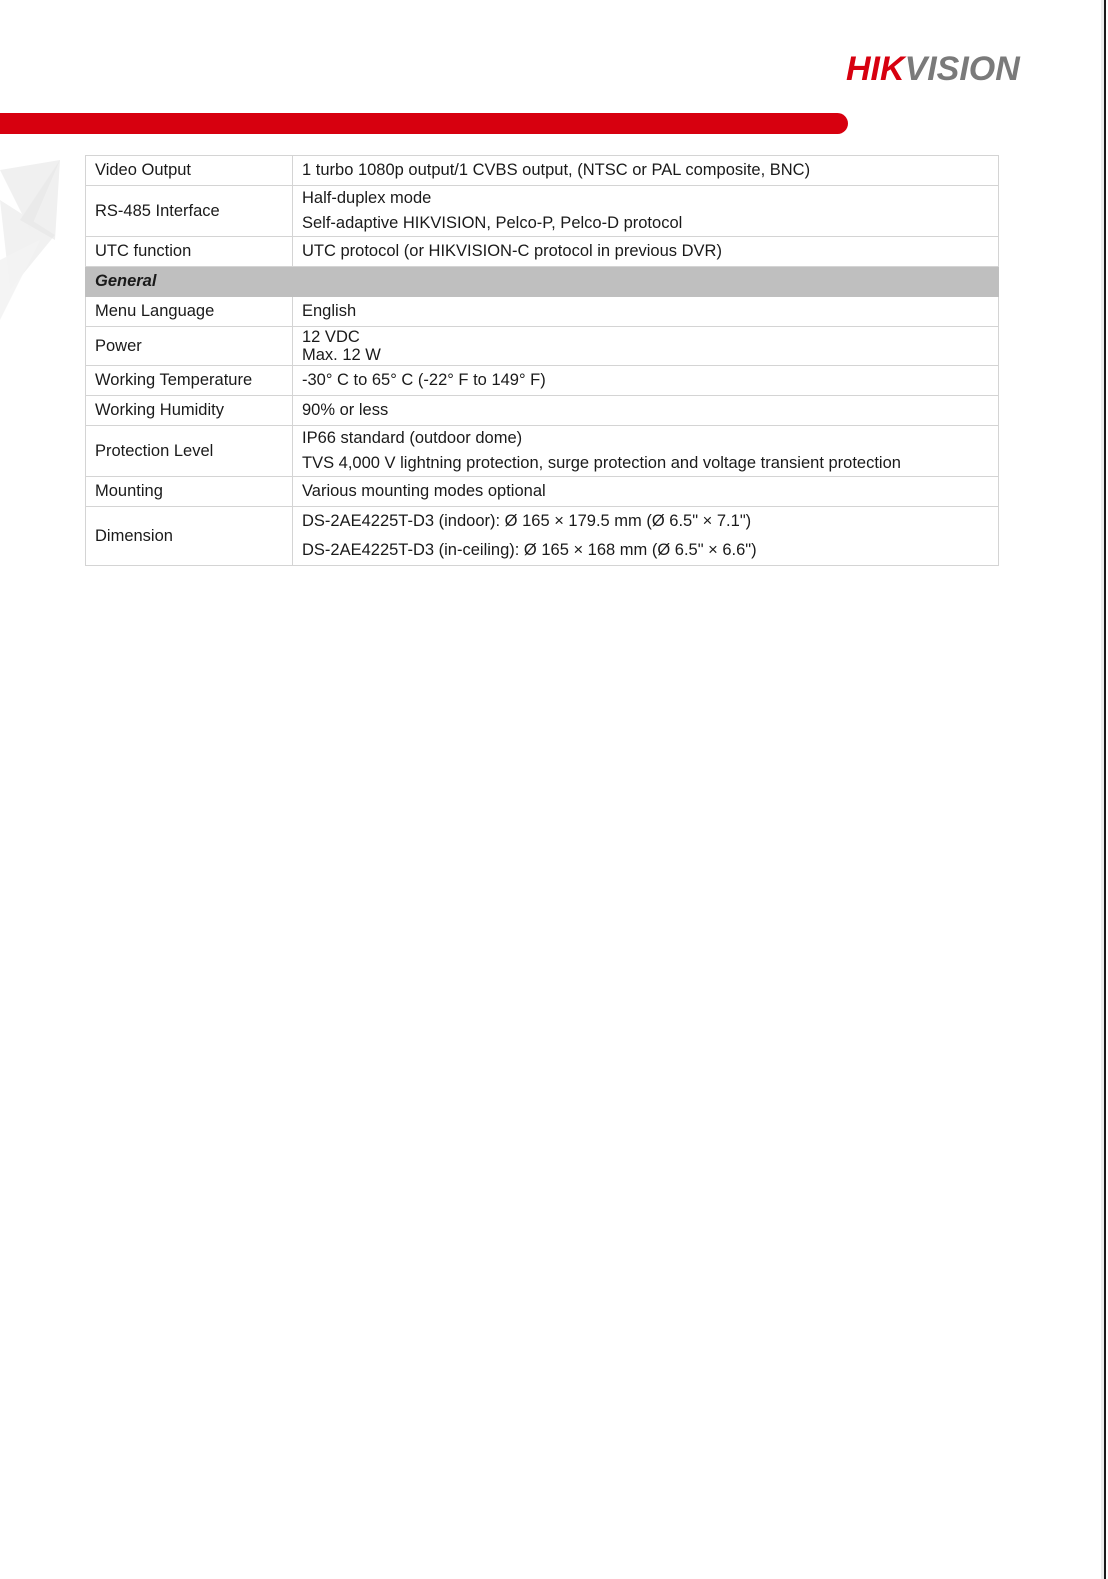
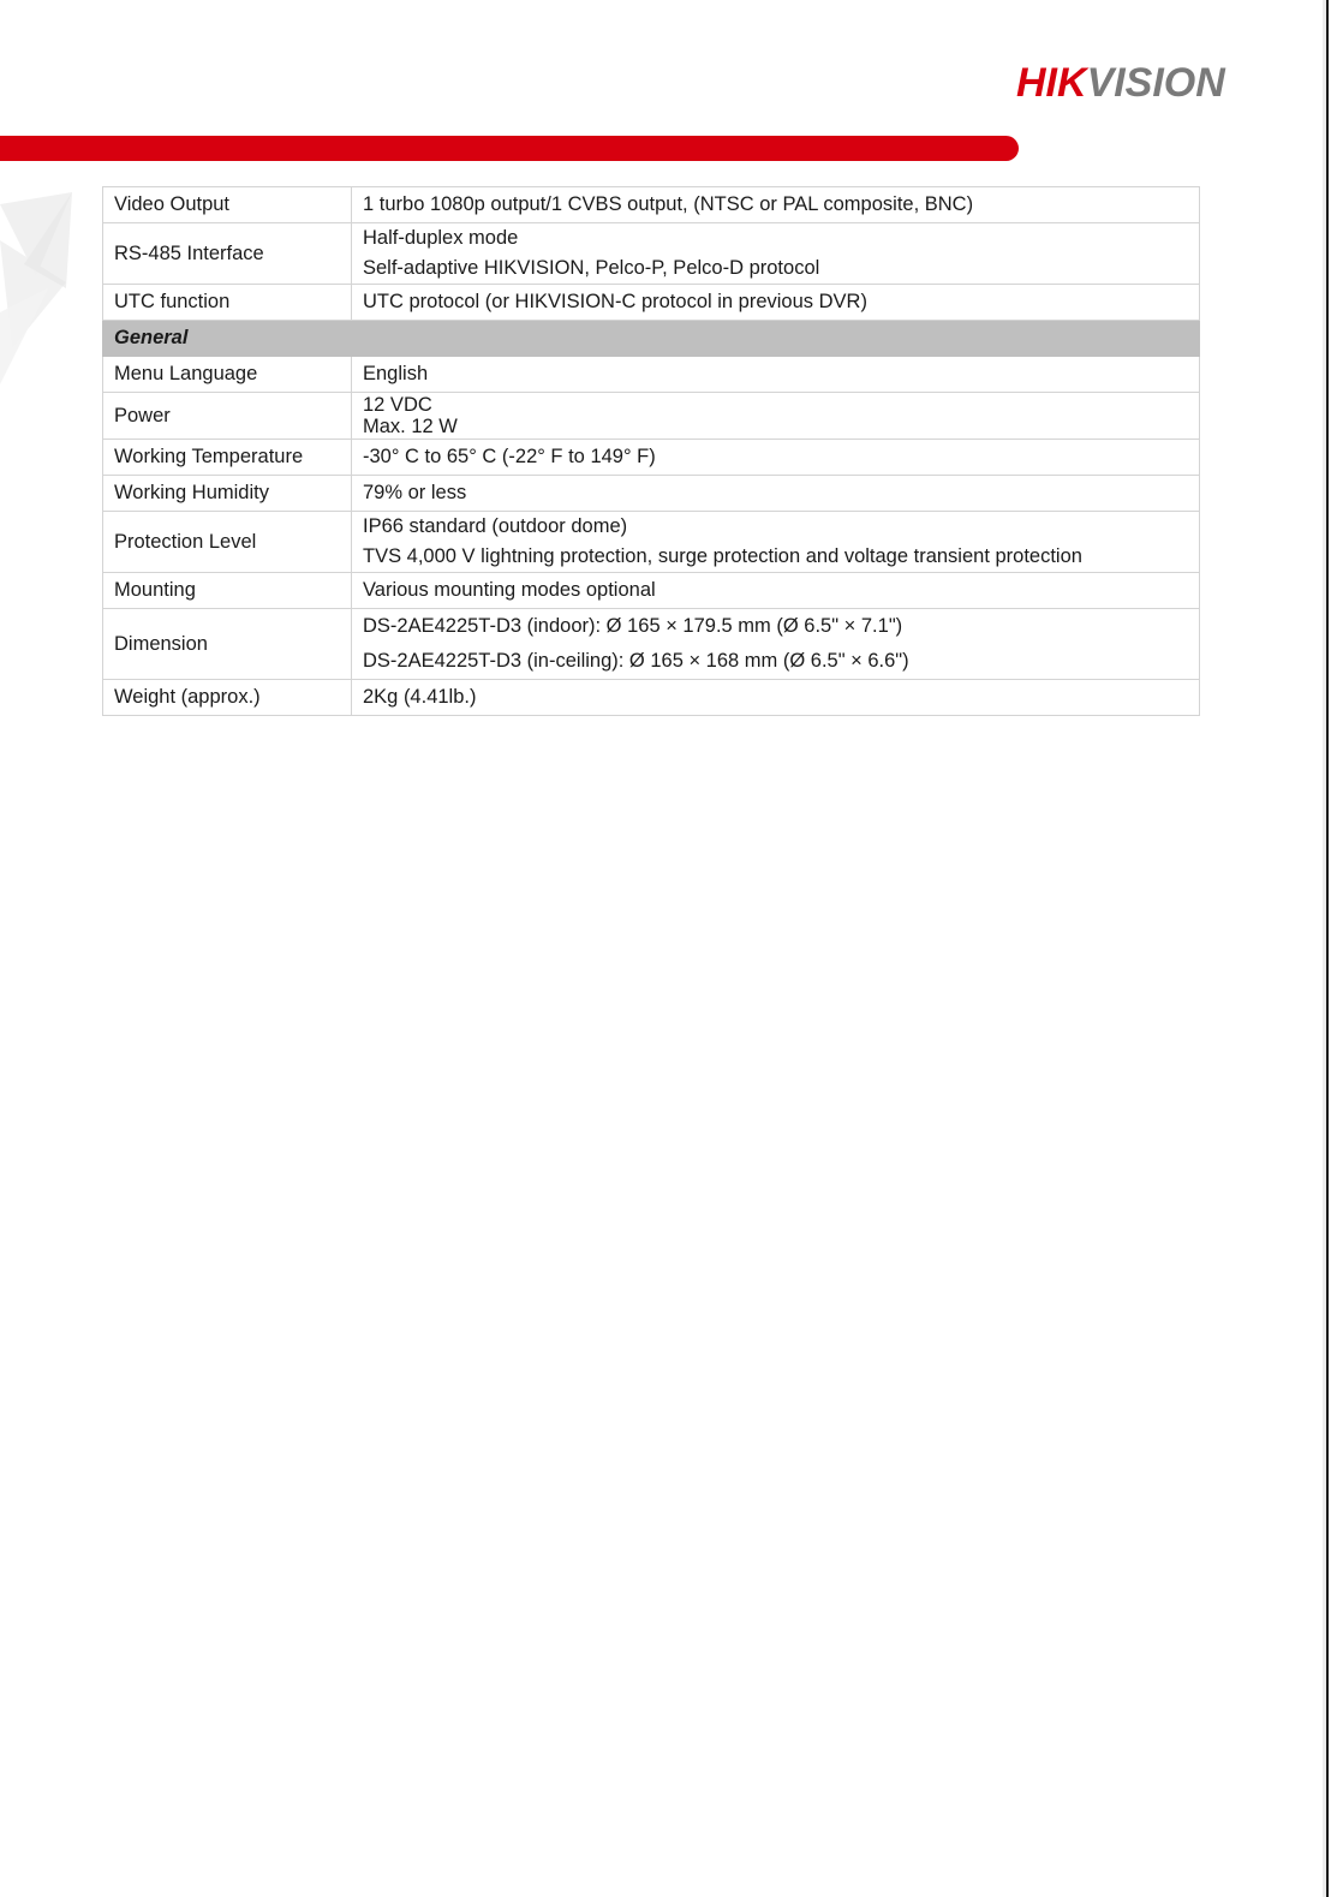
  HIKVISION
  Video Output	1 turbo 1080p output/1 CVBS output, (NTSC or PAL composite, BNC)
  RS-485 Interface	Half-duplex mode Self-adaptive HIKVISION, Pelco-P, Pelco-D protocol
  UTC function	UTC protocol (or HIKVISION-C protocol in previous DVR)
  General
  Menu Language	English
  Power	12 VDC Max. 12 W
  Working Temperature	-30° C to 65° C (-22° F to 149° F)
- Working Humidity	90% or less
+ Working Humidity	79% or less
  Protection Level	IP66 standard (outdoor dome) TVS 4,000 V lightning protection, surge protection and voltage transient protection
  Mounting	Various mounting modes optional
  Dimension	DS-2AE4225T-D3 (indoor): Ø 165 × 179.5 mm (Ø 6.5" × 7.1") DS-2AE4225T-D3 (in-ceiling): Ø 165 × 168 mm (Ø 6.5" × 6.6")
+ Weight (approx.)	2Kg (4.41lb.)
